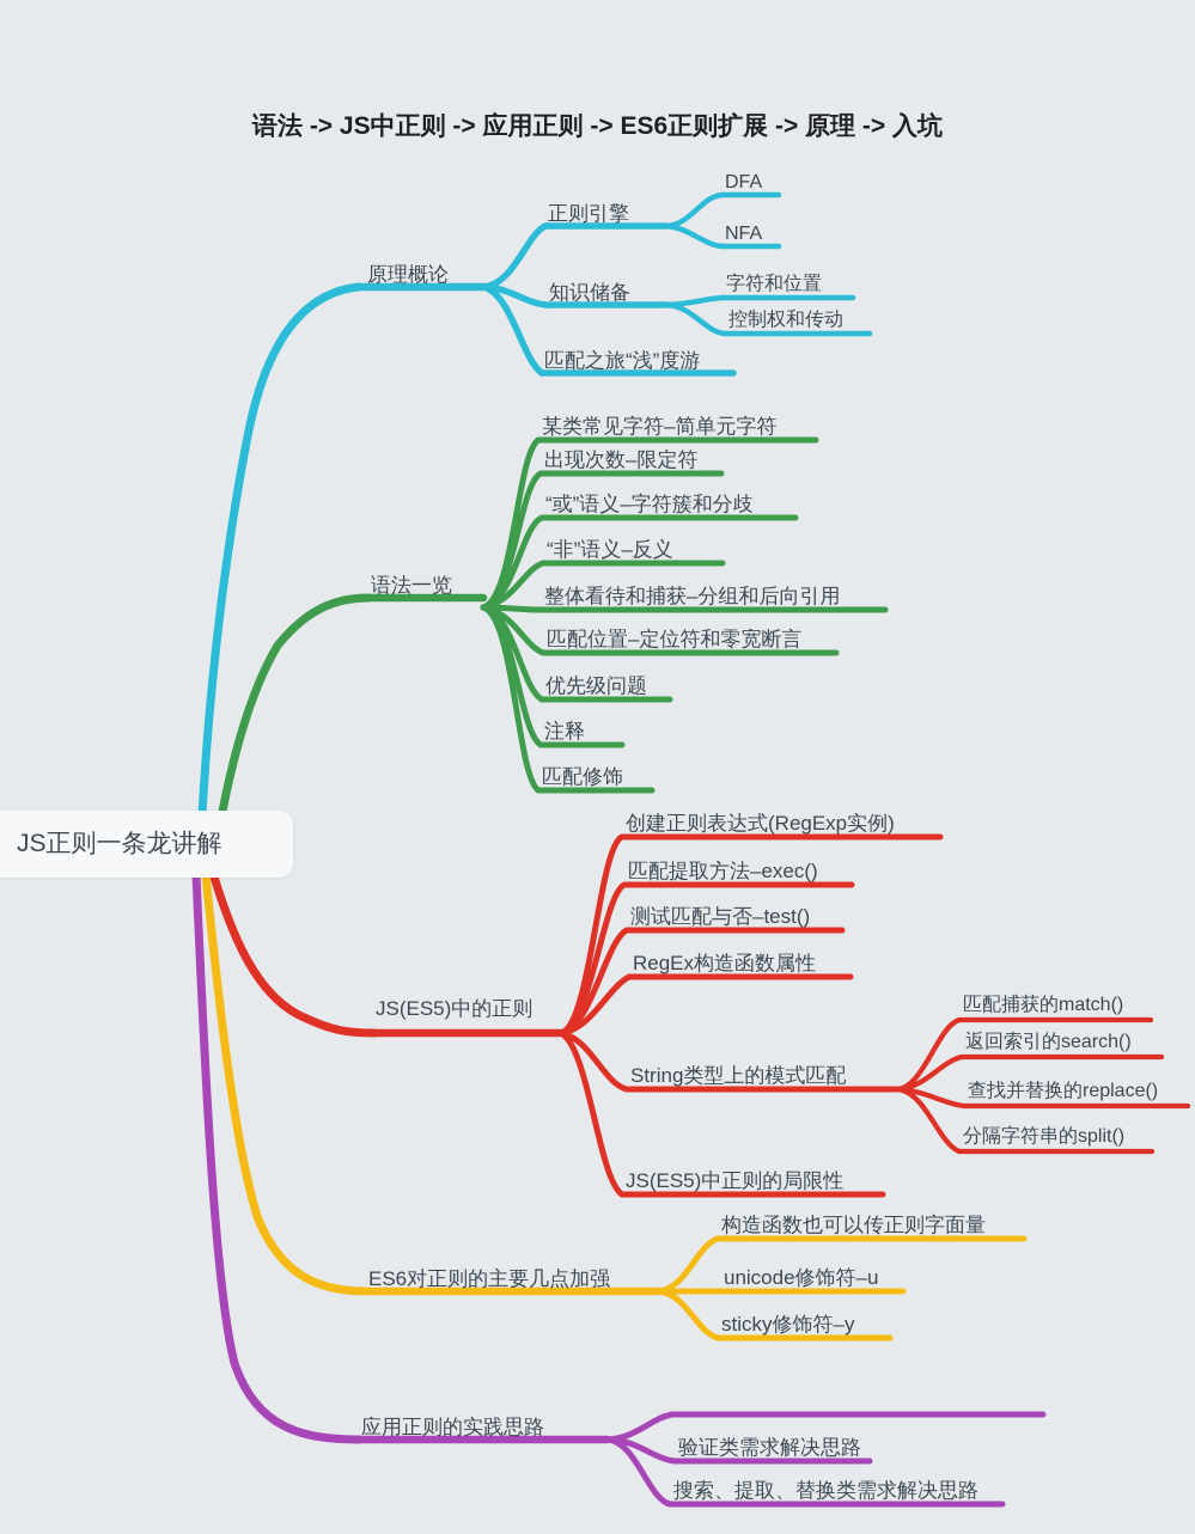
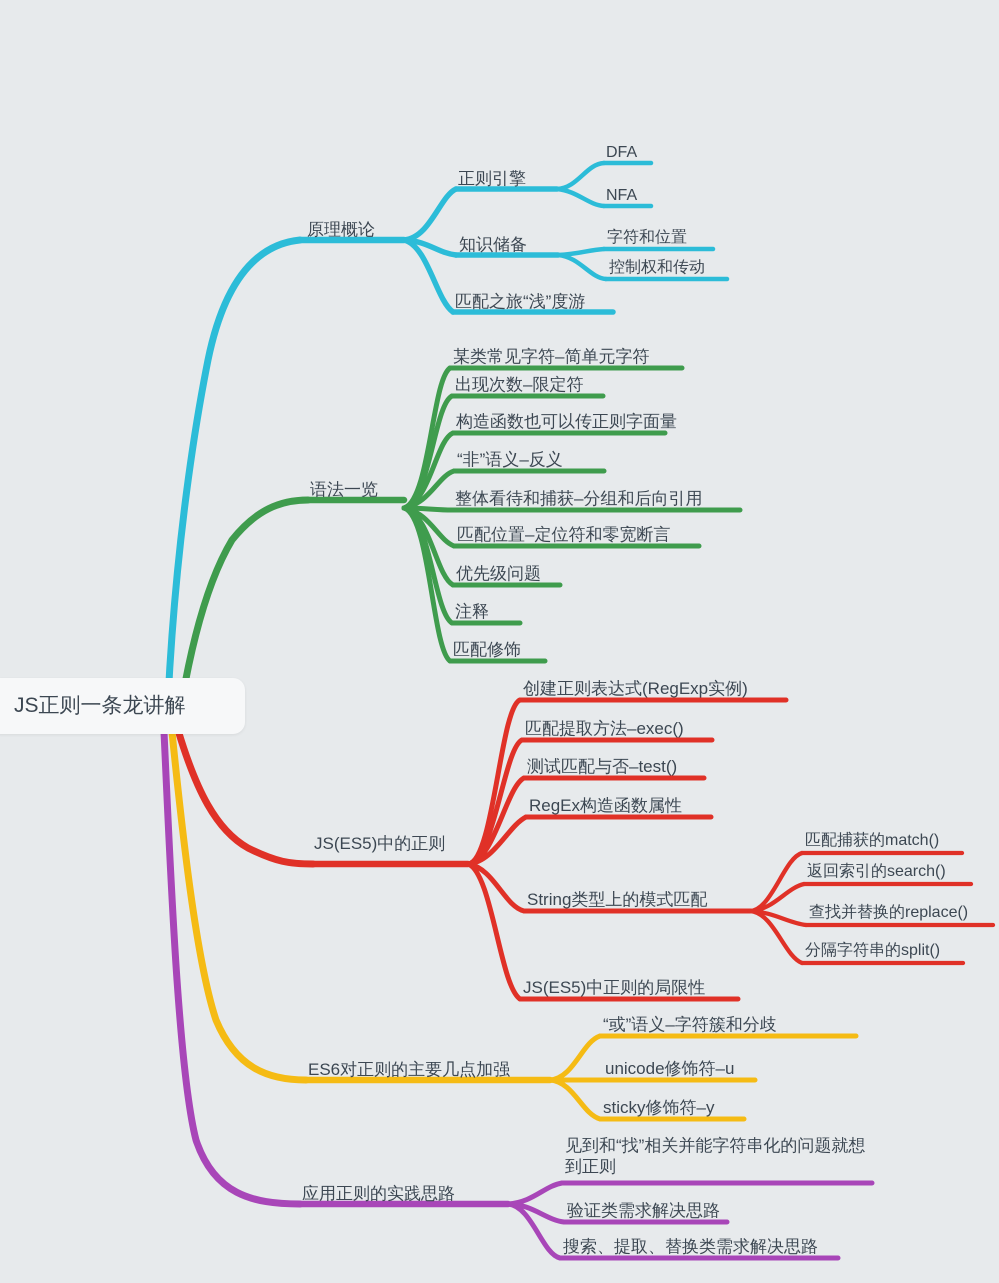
- 语法 -> JS中正则 -> 应用正则 -> ES6正则扩展 -> 原理 -> 入坑
  JS正则一条龙讲解
  原理概论
  正则引擎
  DFA
  NFA
  知识储备
  字符和位置
  控制权和传动
  匹配之旅“浅”度游
  语法一览
  某类常见字符–简单元字符
  出现次数–限定符
- “或”语义–字符簇和分歧
+ 构造函数也可以传正则字面量
  “非”语义–反义
  整体看待和捕获–分组和后向引用
  匹配位置–定位符和零宽断言
  优先级问题
  注释
  匹配修饰
  JS(ES5)中的正则
  创建正则表达式(RegExp实例)
  匹配提取方法–exec()
  测试匹配与否–test()
  RegEx构造函数属性
  String类型上的模式匹配
  匹配捕获的match()
  返回索引的search()
  查找并替换的replace()
  分隔字符串的split()
  JS(ES5)中正则的局限性
  ES6对正则的主要几点加强
- 构造函数也可以传正则字面量
+ “或”语义–字符簇和分歧
  unicode修饰符–u
  sticky修饰符–y
  应用正则的实践思路
+ 见到和“找”相关并能字符串化的问题就想到正则
  验证类需求解决思路
  搜索、提取、替换类需求解决思路
